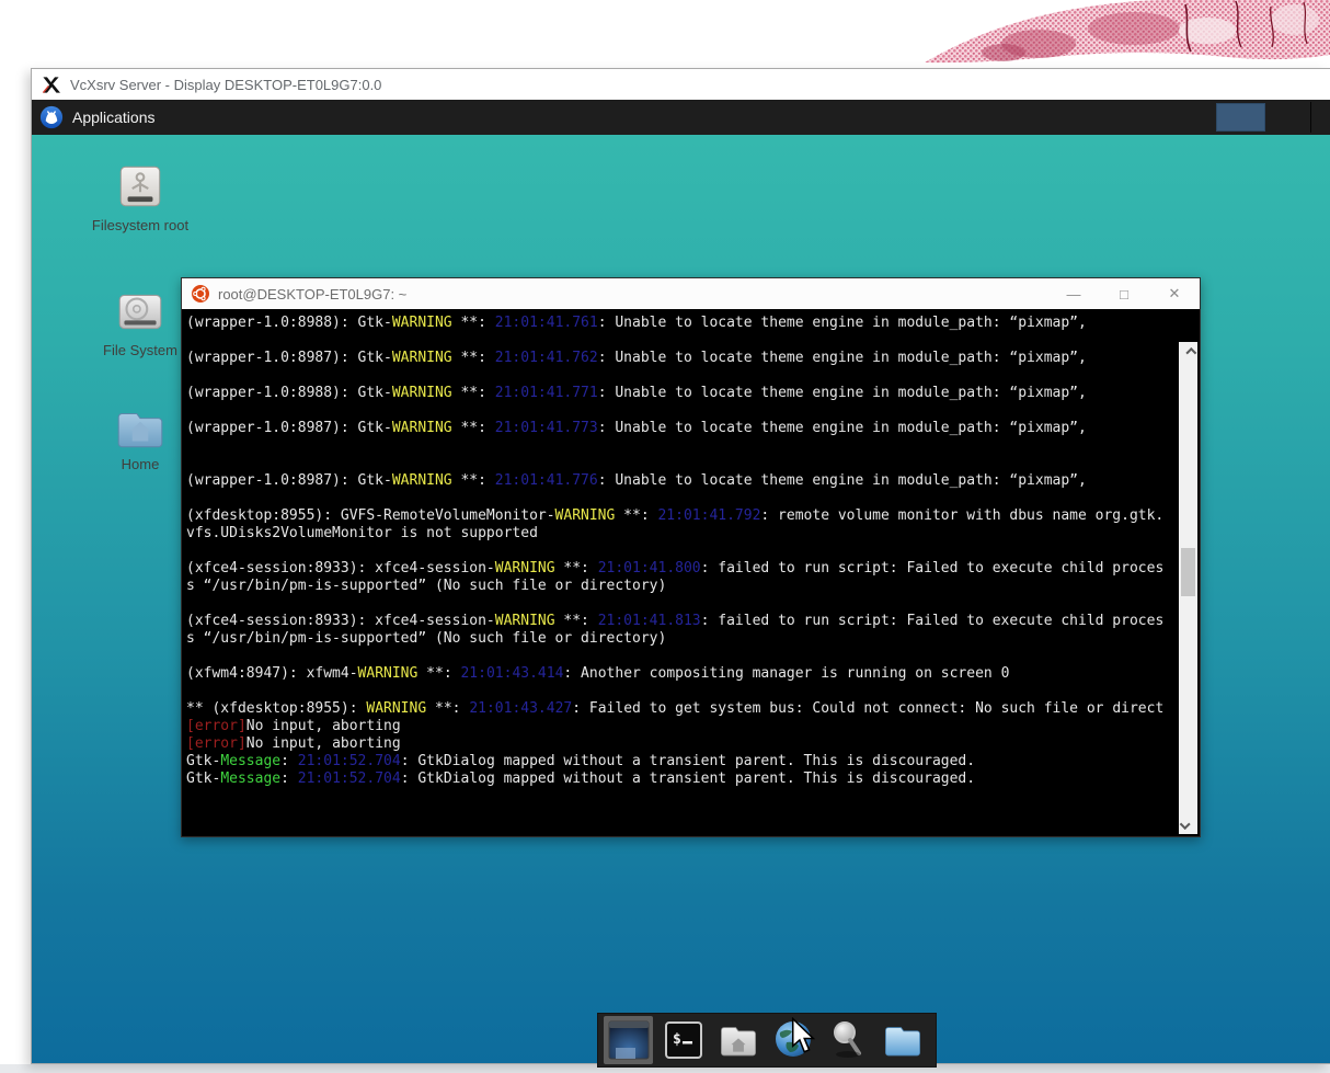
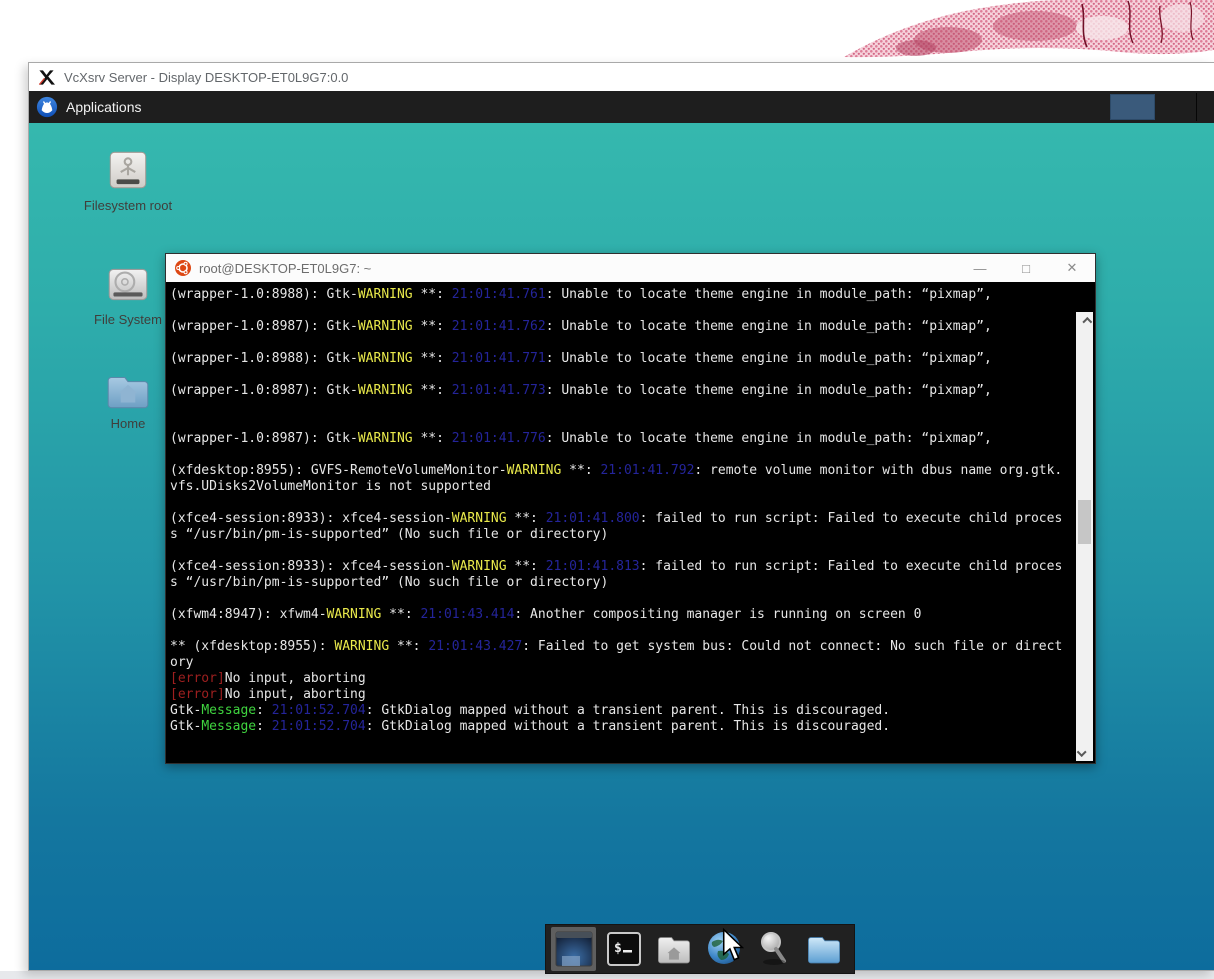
  VcXsrv Server - Display DESKTOP-ET0L9G7:0.0
  Applications
  Filesystem root
  File System
  Home
  root@DESKTOP-ET0L9G7: ~
  —
  □
  ✕
  (wrapper-1.0:8988): Gtk-WARNING **: 21:01:41.761: Unable to locate theme engine in module_path: “pixmap”,
  (wrapper-1.0:8987): Gtk-WARNING **: 21:01:41.762: Unable to locate theme engine in module_path: “pixmap”,
  (wrapper-1.0:8988): Gtk-WARNING **: 21:01:41.771: Unable to locate theme engine in module_path: “pixmap”,
  (wrapper-1.0:8987): Gtk-WARNING **: 21:01:41.773: Unable to locate theme engine in module_path: “pixmap”,
  (wrapper-1.0:8987): Gtk-WARNING **: 21:01:41.776: Unable to locate theme engine in module_path: “pixmap”,
  (xfdesktop:8955): GVFS-RemoteVolumeMonitor-WARNING **: 21:01:41.792: remote volume monitor with dbus name org.gtk.
  vfs.UDisks2VolumeMonitor is not supported
  (xfce4-session:8933): xfce4-session-WARNING **: 21:01:41.800: failed to run script: Failed to execute child proces
  s “/usr/bin/pm-is-supported” (No such file or directory)
  (xfce4-session:8933): xfce4-session-WARNING **: 21:01:41.813: failed to run script: Failed to execute child proces
  s “/usr/bin/pm-is-supported” (No such file or directory)
  (xfwm4:8947): xfwm4-WARNING **: 21:01:43.414: Another compositing manager is running on screen 0
  ** (xfdesktop:8955): WARNING **: 21:01:43.427: Failed to get system bus: Could not connect: No such file or direct
+ ory
  [error]No input, aborting
  [error]No input, aborting
  Gtk-Message: 21:01:52.704: GtkDialog mapped without a transient parent. This is discouraged.
  Gtk-Message: 21:01:52.704: GtkDialog mapped without a transient parent. This is discouraged.
  $
